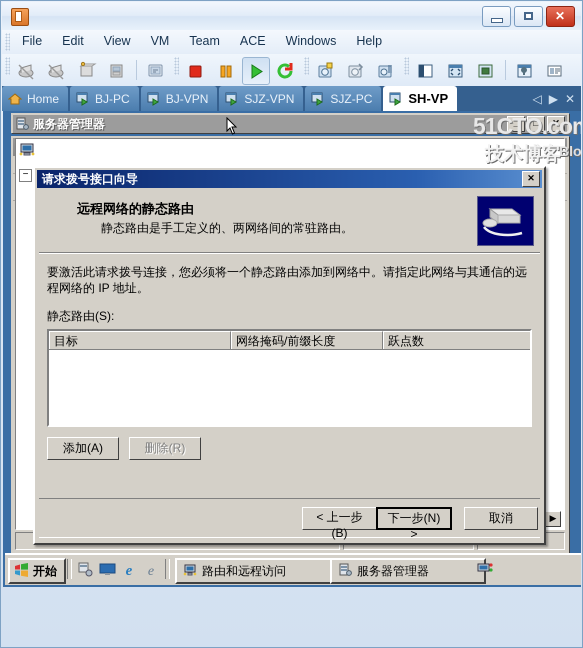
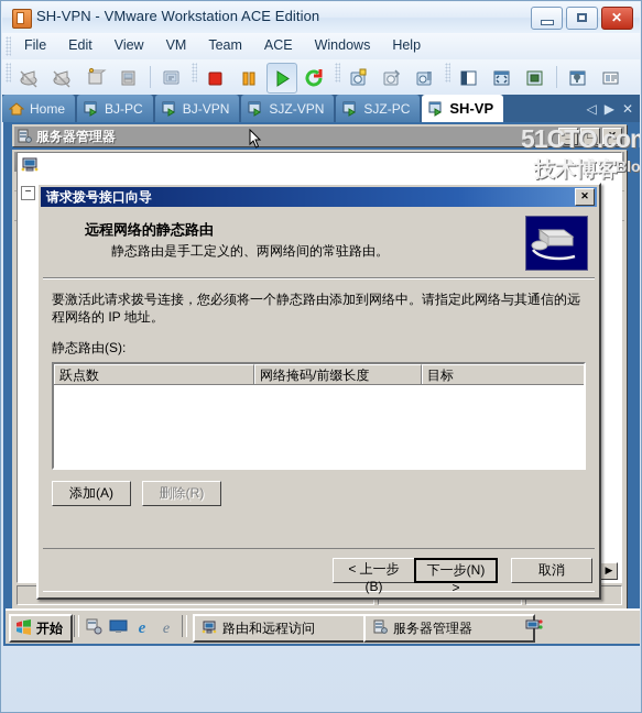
+ SH-VPN - VMware Workstation ACE Edition
  ✕
  File
  Edit
  View
  VM
  Team
  ACE
  Windows
  Help
  Home
  BJ-PC
  BJ-VPN
  SJZ-VPN
  SJZ-PC
  SH-VP
  ◁
  ▶
  ✕
  服务器管理器
  _
  □
  ✕
  −
  ▶
  请求拨号接口向导
  ✕
  远程网络的静态路由
  静态路由是手工定义的、两网络间的常驻路由。
  要激活此请求拨号连接，您必须将一个静态路由添加到网络中。请指定此网络与其通信的远程网络的 IP 地址。
  静态路由(S):
- 目标
+ 跃点数
  网络掩码/前缀长度
- 跃点数
+ 目标
  添加(A)
  删除(R)
  < 上一步(B)
  下一步(N) >
  取消
  开始
  e
  e
  路由和远程访问
  服务器管理器
  51CTO.co
  技术博客
  Blo
